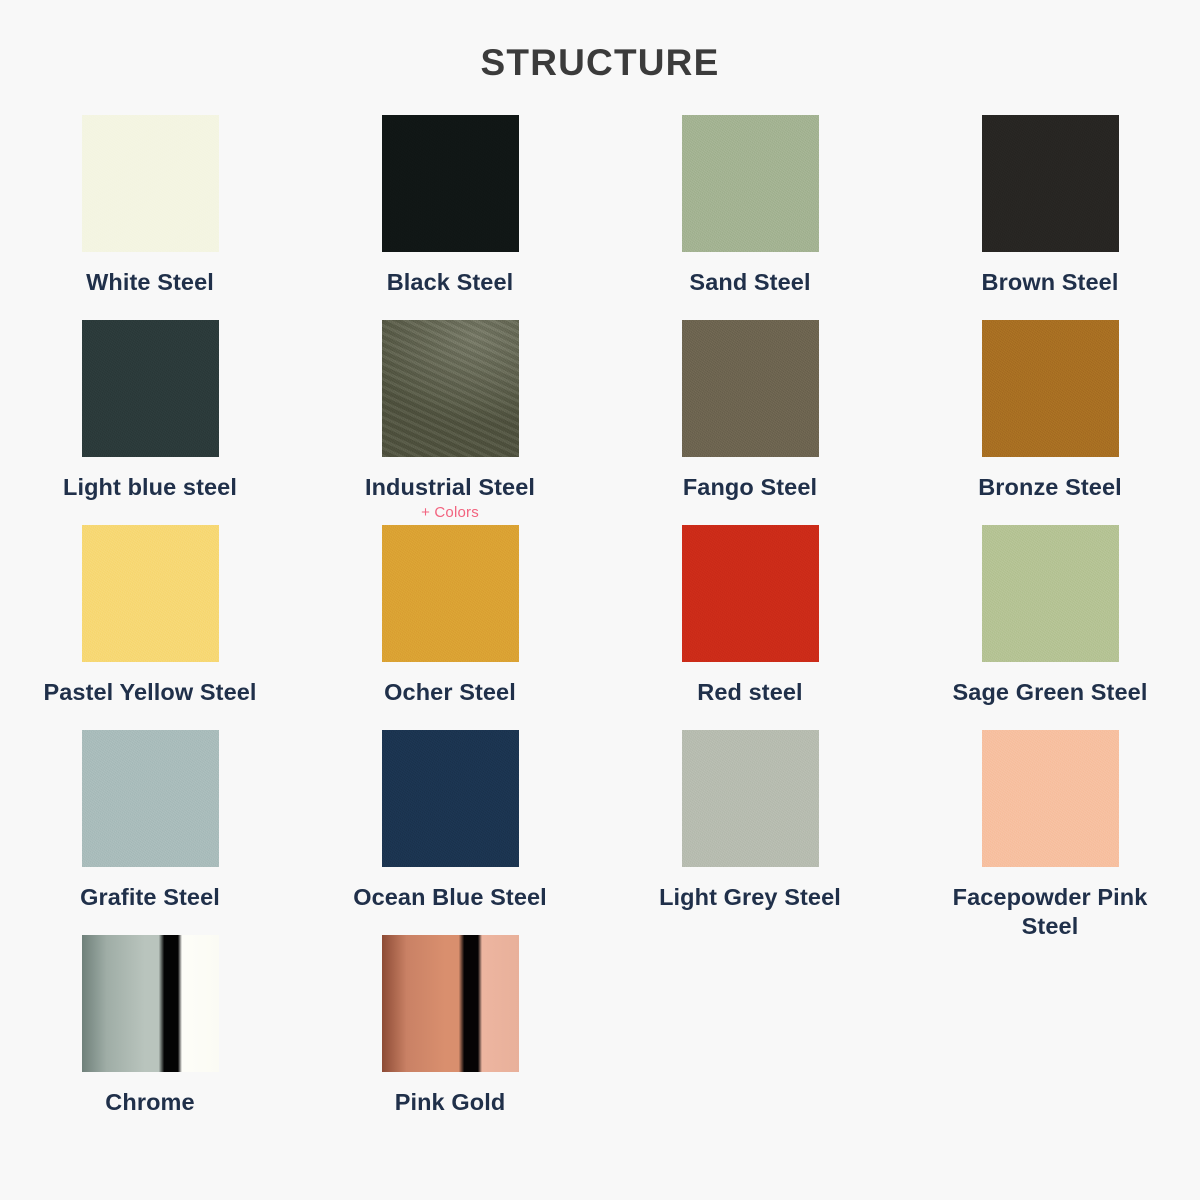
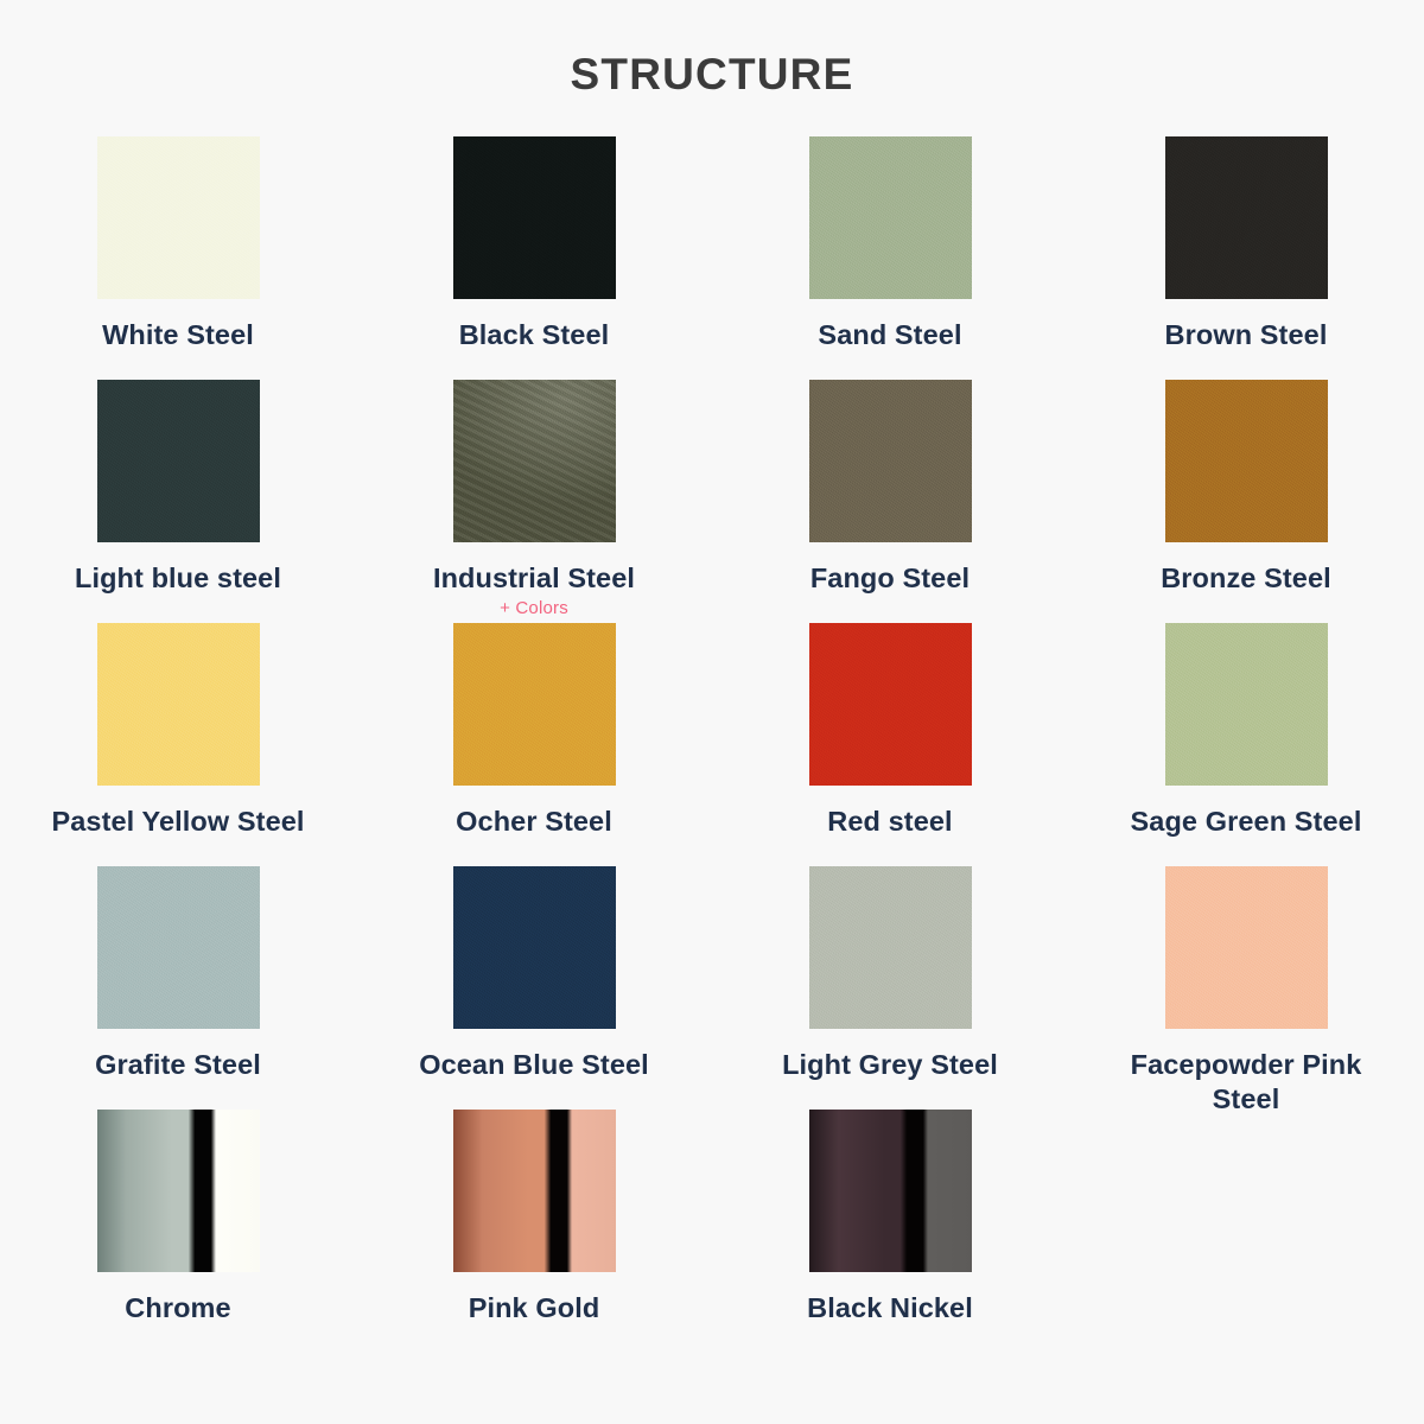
  STRUCTURE
  White Steel
  Black Steel
  Sand Steel
  Brown Steel
  Light blue steel
  Industrial Steel
  + Colors
  Fango Steel
  Bronze Steel
  Pastel Yellow Steel
  Ocher Steel
  Red steel
  Sage Green Steel
  Grafite Steel
  Ocean Blue Steel
  Light Grey Steel
  Facepowder Pink Steel
  Chrome
  Pink Gold
+ Black Nickel
